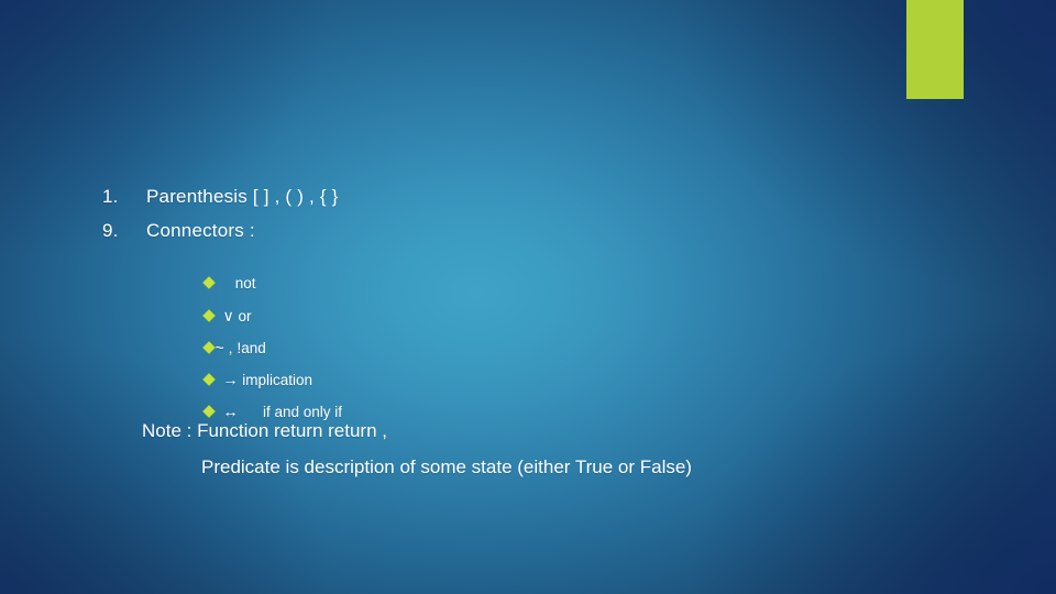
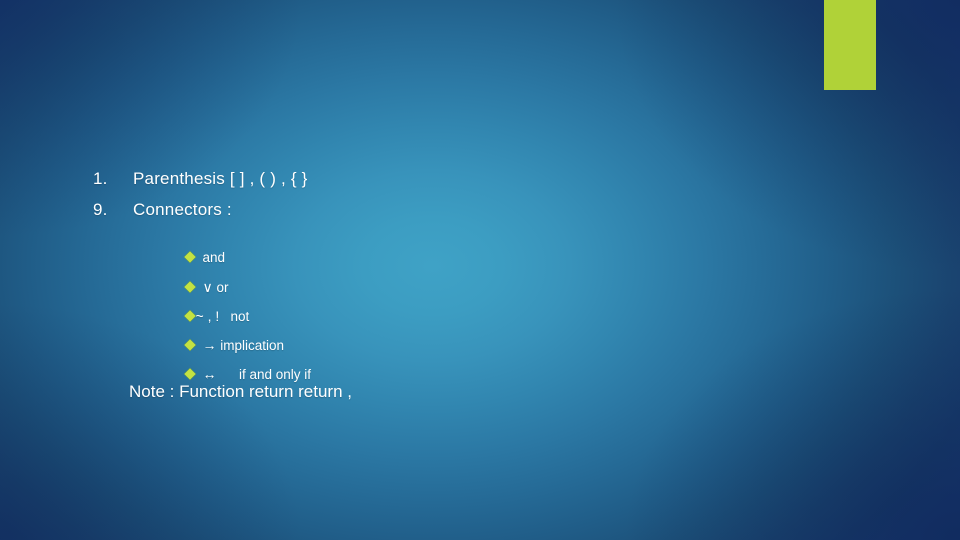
  1. Parenthesis [ ] , ( ) , { }
  9. Connectors :
- not
+ and
  ∨ or
- ~ , !and
+ ~ , ! not
  → implication
  ↔ if and only if
  Note : Function return return ,
- Predicate is description of some state (either True or False)
